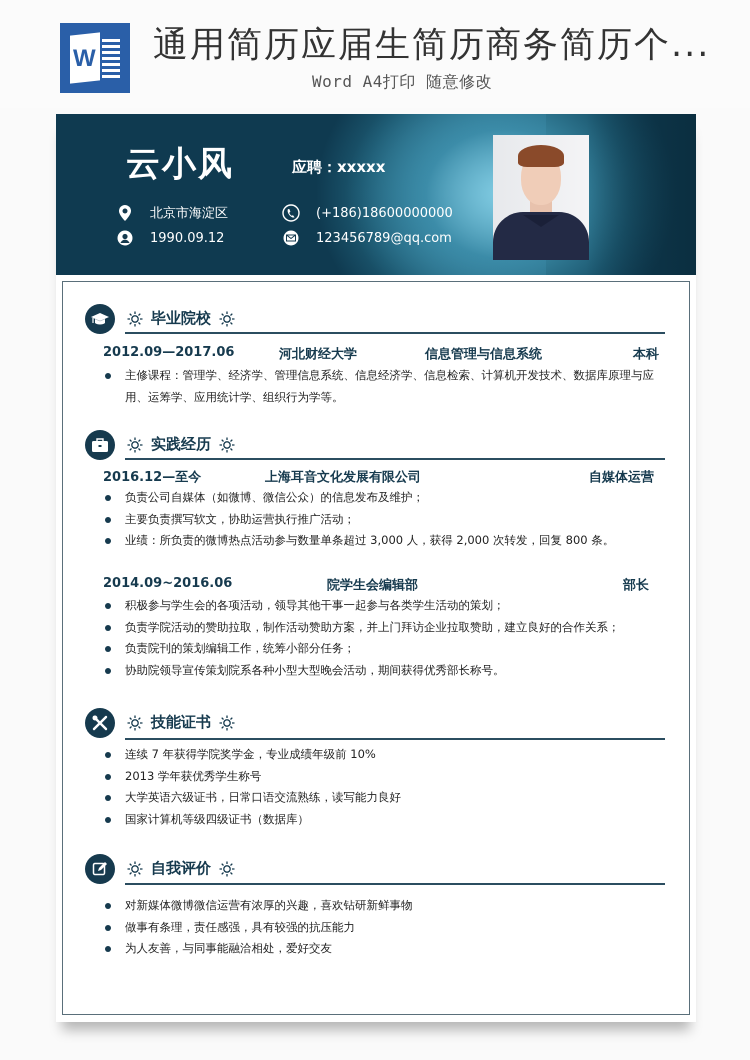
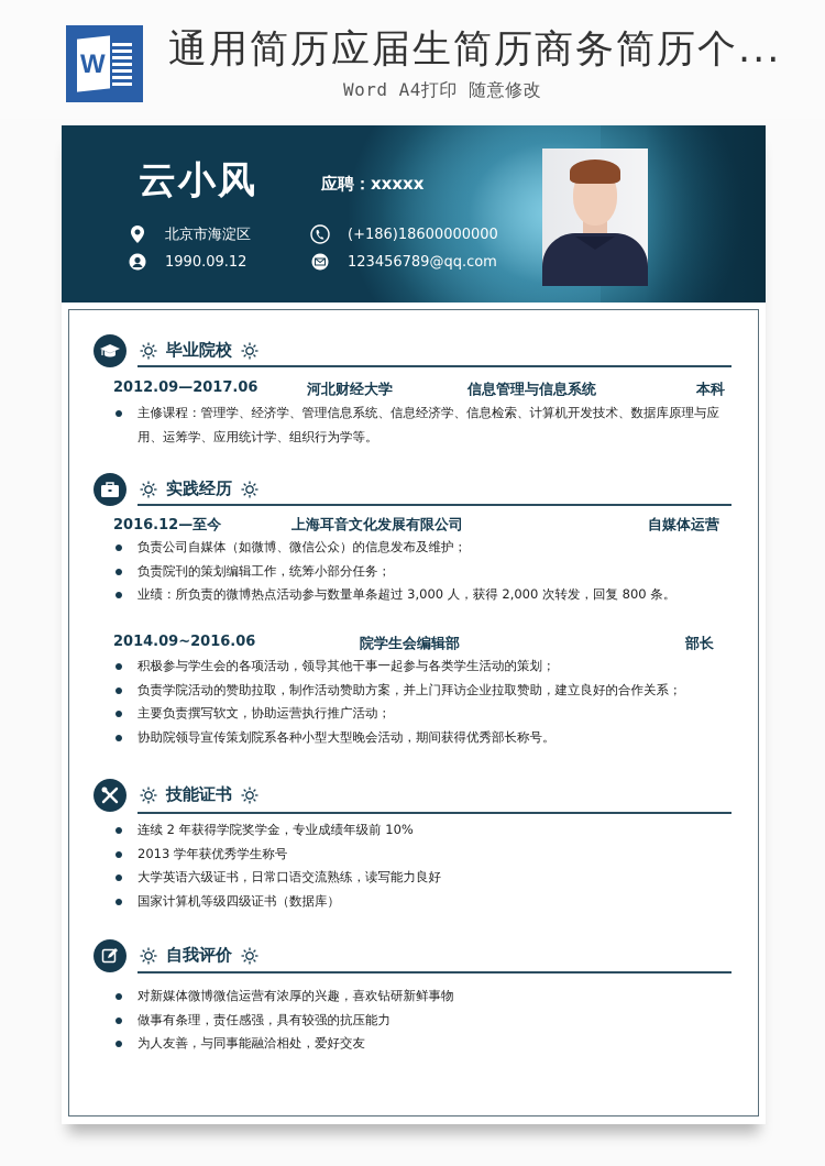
  W
  通用简历应届生简历商务简历个...
  Word A4打印 随意修改
  云小风
  应聘：xxxxx
  北京市海淀区
  1990.09.12
  (+186)18600000000
  123456789@qq.com
  毕业院校
  2012.09—2017.06
  河北财经大学
  信息管理与信息系统
  本科
  主修课程：管理学、经济学、管理信息系统、信息经济学、信息检索、计算机开发技术、数据库原理与应用、运筹学、应用统计学、组织行为学等。
  实践经历
  2016.12—至今
  上海耳音文化发展有限公司
  自媒体运营
  负责公司自媒体（如微博、微信公众）的信息发布及维护；
- 主要负责撰写软文，协助运营执行推广活动；
+ 负责院刊的策划编辑工作，统筹小部分任务；
  业绩：所负责的微博热点活动参与数量单条超过 3,000 人，获得 2,000 次转发，回复 800 条。
  2014.09~2016.06
  院学生会编辑部
  部长
  积极参与学生会的各项活动，领导其他干事一起参与各类学生活动的策划；
  负责学院活动的赞助拉取，制作活动赞助方案，并上门拜访企业拉取赞助，建立良好的合作关系；
- 负责院刊的策划编辑工作，统筹小部分任务；
+ 主要负责撰写软文，协助运营执行推广活动；
  协助院领导宣传策划院系各种小型大型晚会活动，期间获得优秀部长称号。
  技能证书
- 连续 7 年获得学院奖学金，专业成绩年级前 10%
+ 连续 2 年获得学院奖学金，专业成绩年级前 10%
  2013 学年获优秀学生称号
  大学英语六级证书，日常口语交流熟练，读写能力良好
  国家计算机等级四级证书（数据库）
  自我评价
  对新媒体微博微信运营有浓厚的兴趣，喜欢钻研新鲜事物
  做事有条理，责任感强，具有较强的抗压能力
  为人友善，与同事能融洽相处，爱好交友
